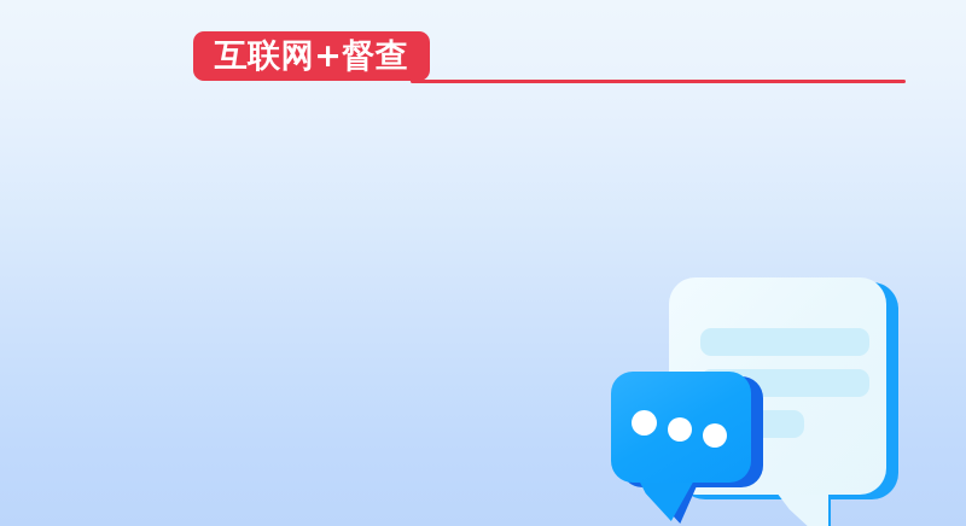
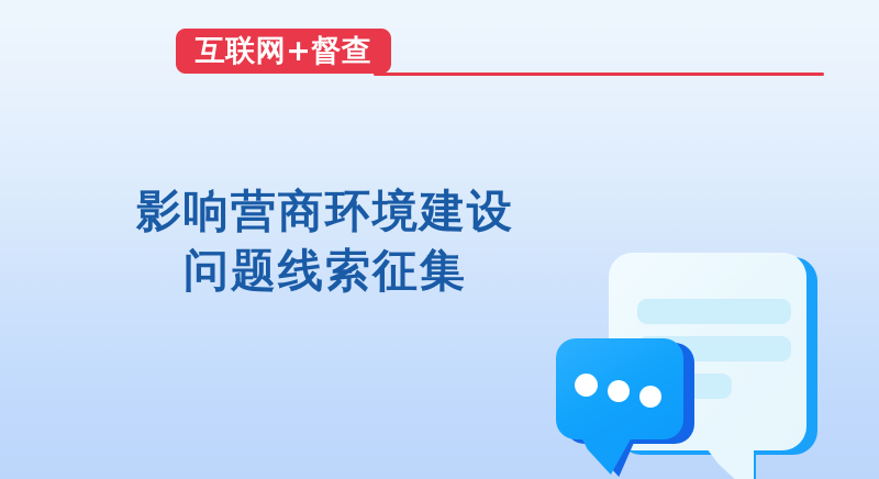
  互联网+督查
+ 影响营商环境建设
+ 问题线索征集
